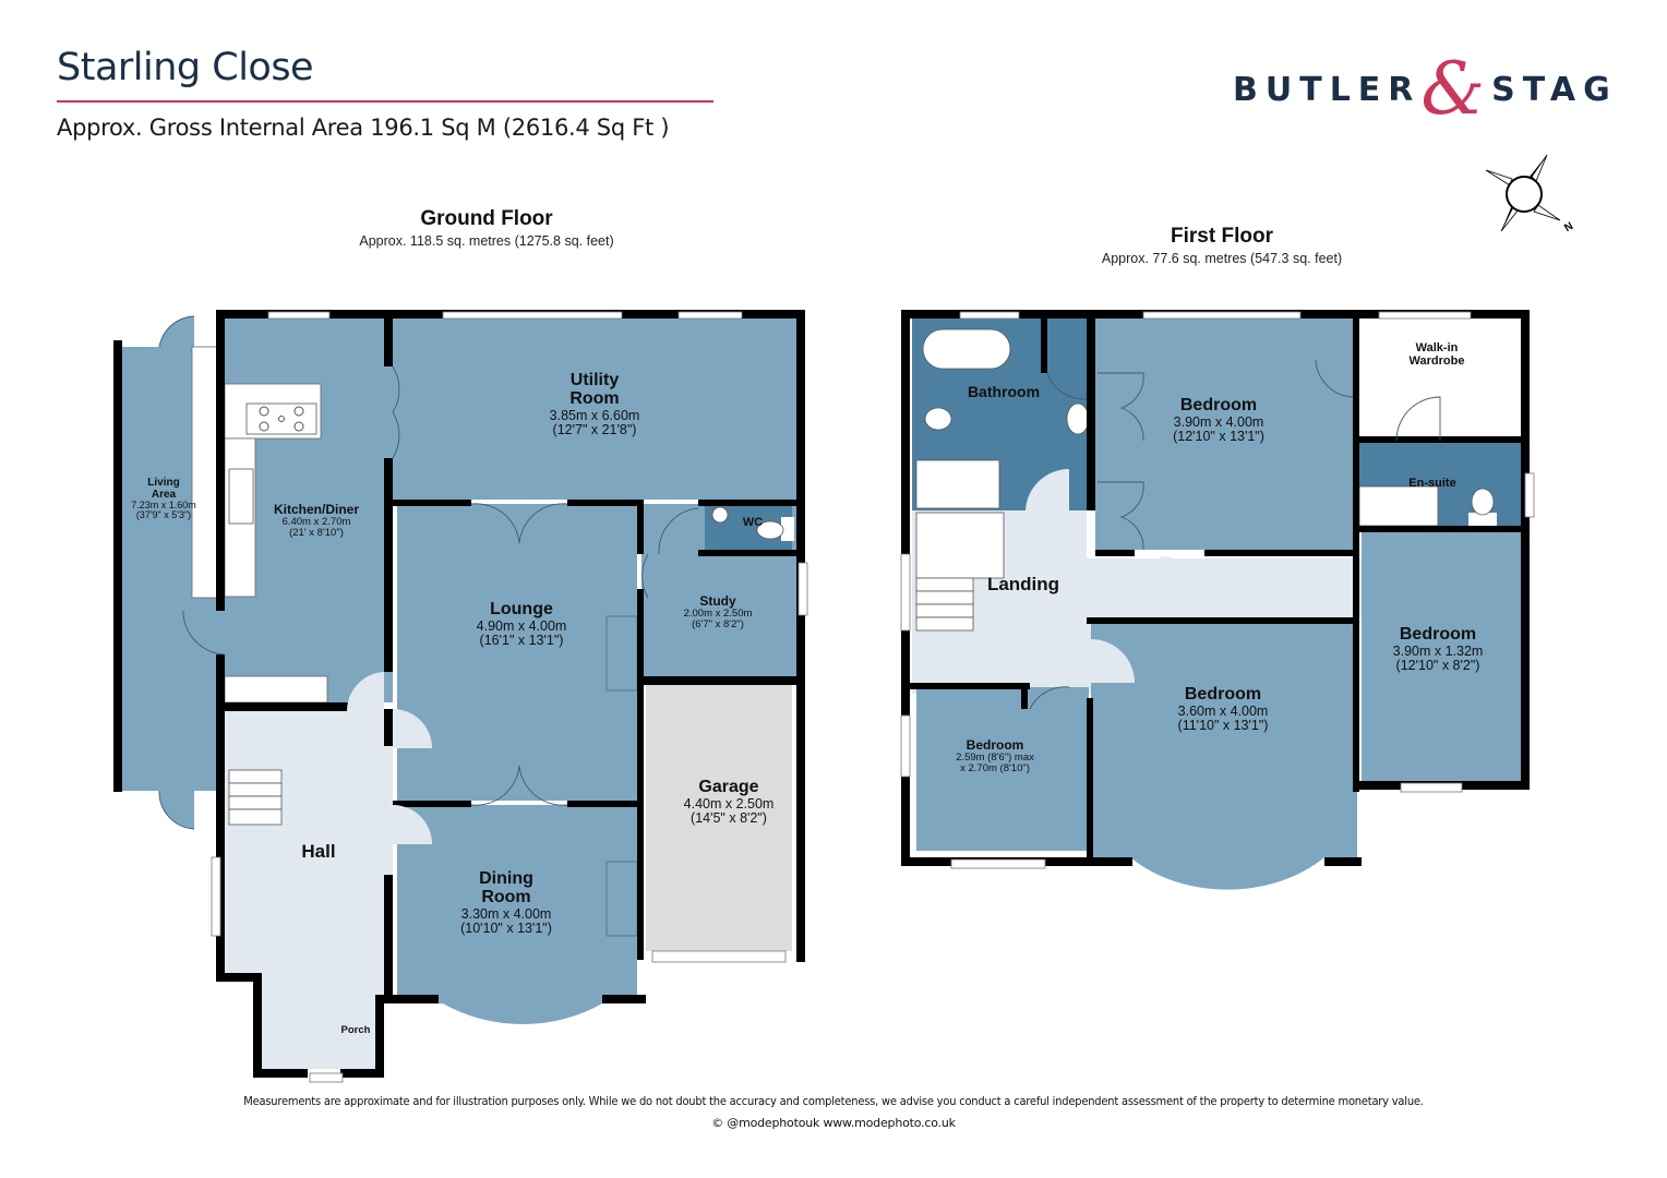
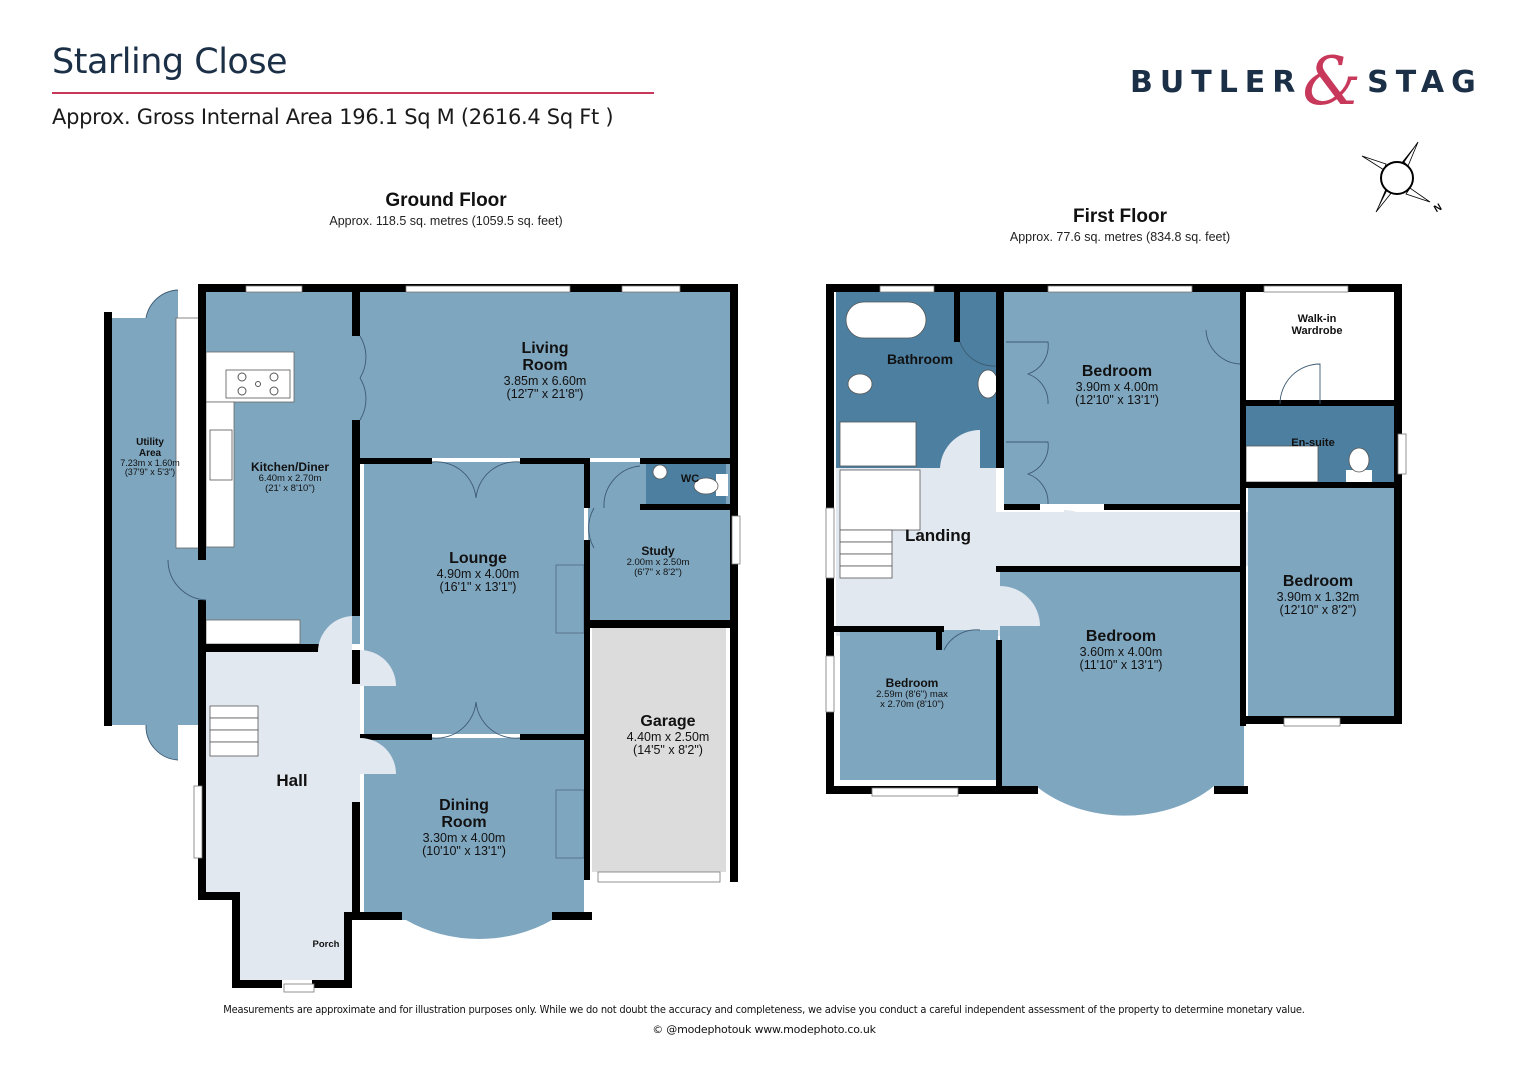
  Starling Close
  Approx. Gross Internal Area 196.1 Sq M (2616.4 Sq Ft )
  BUTLER
  &
  STAG
  Ground Floor
- Approx. 118.5 sq. metres (1275.8 sq. feet)
+ Approx. 118.5 sq. metres (1059.5 sq. feet)
  First Floor
- Approx. 77.6 sq. metres (547.3 sq. feet)
+ Approx. 77.6 sq. metres (834.8 sq. feet)
- Living
+ Utility
  Area
  7.23m x 1.60m
  (37'9" x 5'3")
  Kitchen/Diner
  6.40m x 2.70m
  (21' x 8'10")
- Utility
+ Living
  Room
  3.85m x 6.60m
  (12'7" x 21'8")
  WC
  Study
  2.00m x 2.50m
  (6'7" x 8'2")
  Lounge
  4.90m x 4.00m
  (16'1" x 13'1")
  Garage
  4.40m x 2.50m
  (14'5" x 8'2")
  Hall
  Dining
  Room
  3.30m x 4.00m
  (10'10" x 13'1")
  Porch
  Bathroom
  Bedroom
  3.90m x 4.00m
  (12'10" x 13'1")
  Walk-in
  Wardrobe
  En-suite
  Landing
  Bedroom
  3.90m x 1.32m
  (12'10" x 8'2")
  Bedroom
  3.60m x 4.00m
  (11'10" x 13'1")
  Bedroom
  2.59m (8'6") max
  x 2.70m (8'10")
  Measurements are approximate and for illustration purposes only. While we do not doubt the accuracy and completeness, we advise you conduct a careful independent assessment of the property to determine monetary value.
  © @modephotouk www.modephoto.co.uk
